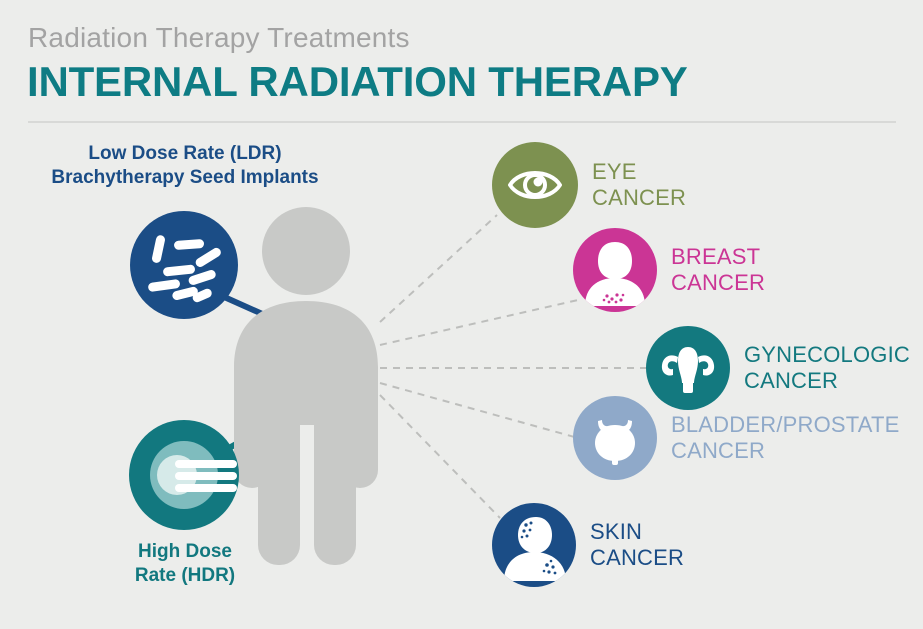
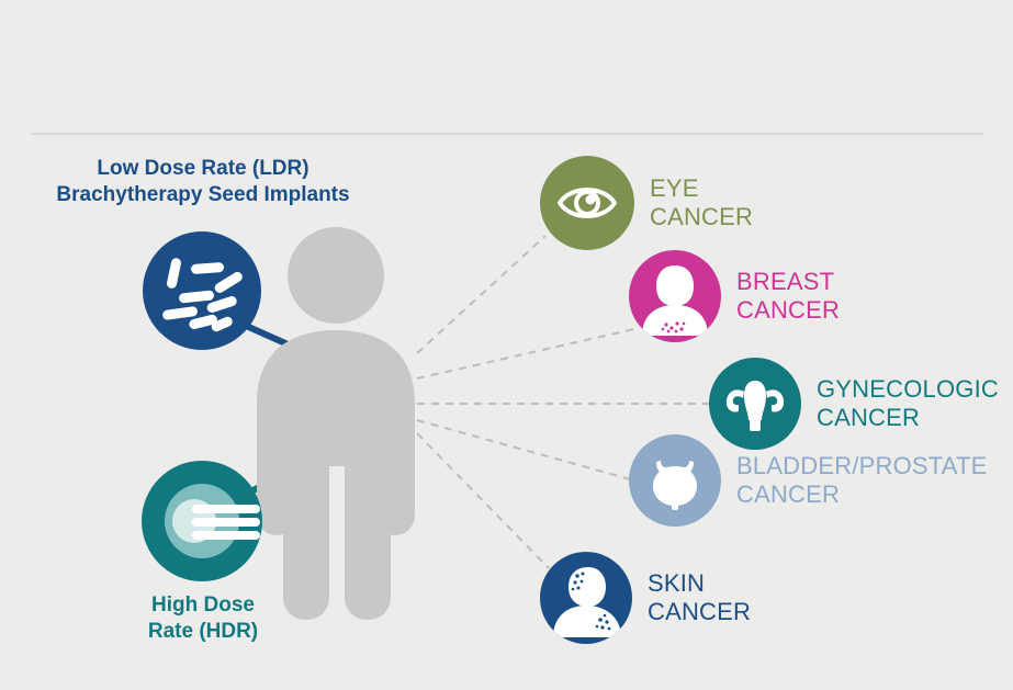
- Radiation Therapy Treatments
- INTERNAL RADIATION THERAPY
  Low Dose Rate (LDR)
  Brachytherapy Seed Implants
  High Dose
  Rate (HDR)
  EYE
  CANCER
  BREAST
  CANCER
  GYNECOLOGIC
  CANCER
  BLADDER/PROSTATE
  CANCER
  SKIN
  CANCER
